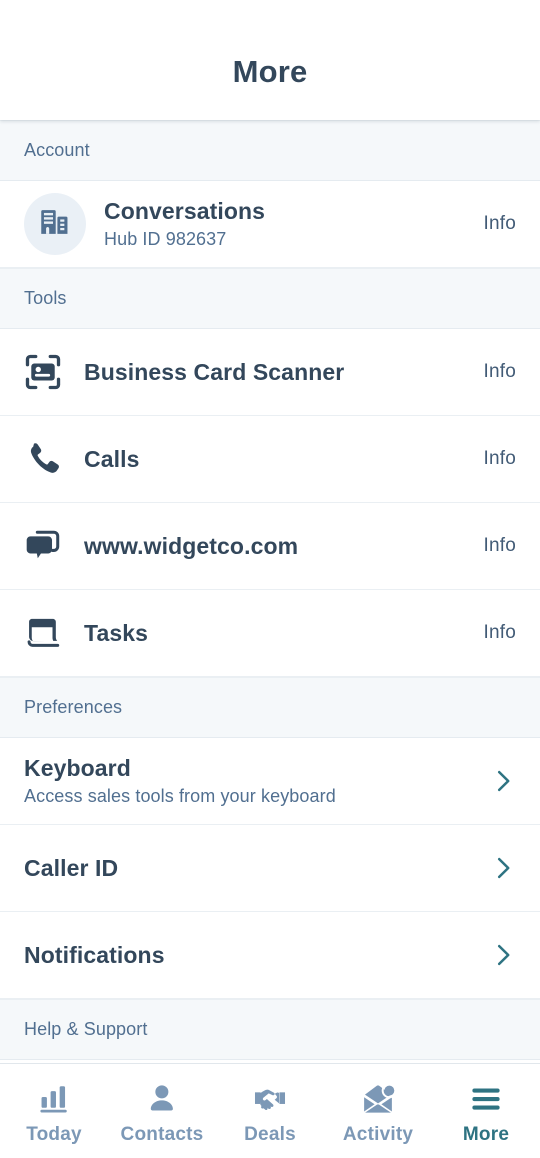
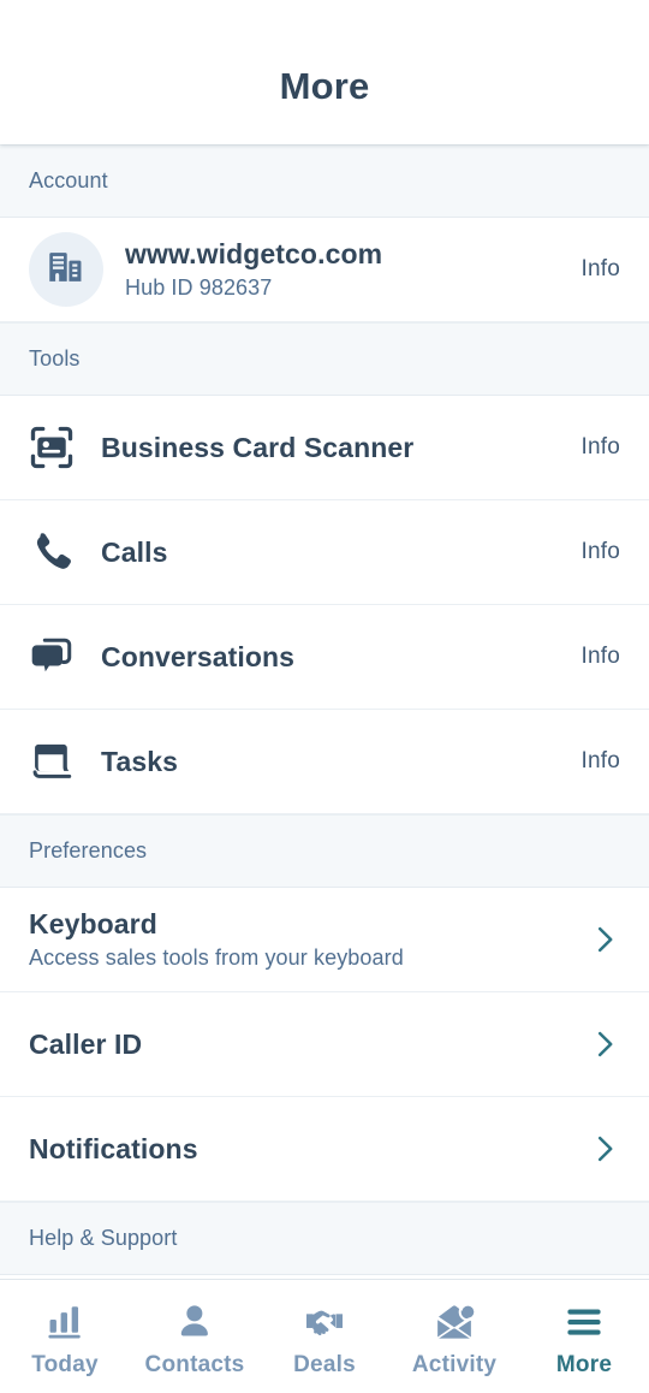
  More
  Account
- Conversations
+ www.widgetco.com
  Hub ID 982637
  Info
  Tools
  Business Card Scanner
  Info
  Calls
  Info
- www.widgetco.com
+ Conversations
  Info
  Tasks
  Info
  Preferences
  Keyboard
  Access sales tools from your keyboard
  Caller ID
  Notifications
  Help & Support
  Today
  Contacts
  Deals
  Activity
  More
